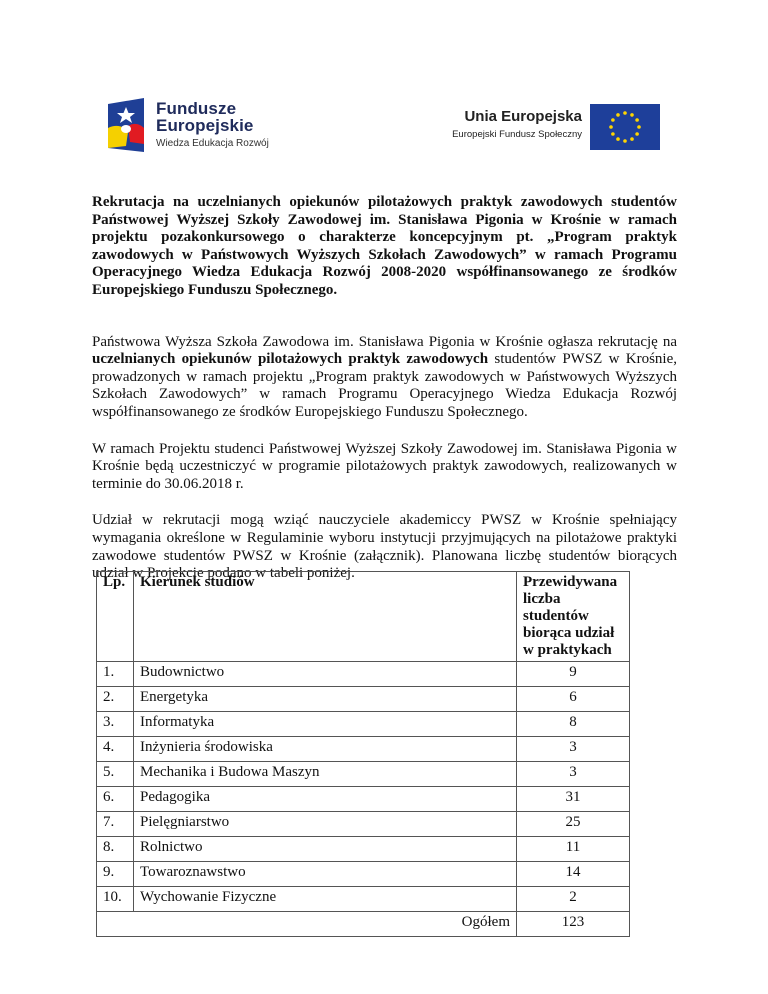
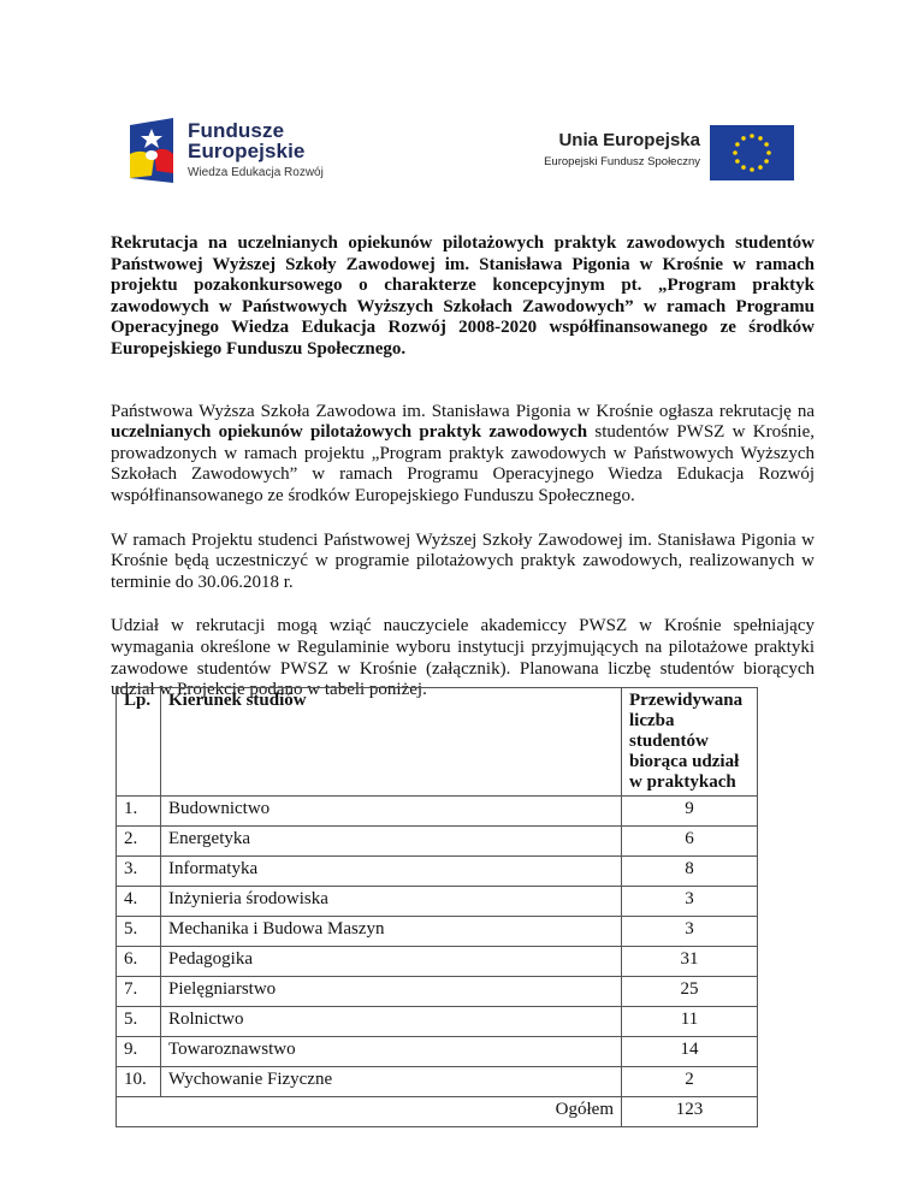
  Fundusze
  Europejskie
  Wiedza Edukacja Rozwój
  Unia Europejska
  Europejski Fundusz Społeczny
  Rekrutacja na uczelnianych opiekunów pilotażowych praktyk zawodowych studentów Państwowej Wyższej Szkoły Zawodowej im. Stanisława Pigonia w Krośnie w ramach projektu pozakonkursowego o charakterze koncepcyjnym pt. „Program praktyk zawodowych w Państwowych Wyższych Szkołach Zawodowych” w ramach Programu Operacyjnego Wiedza Edukacja Rozwój 2008-2020 współfinansowanego ze środków Europejskiego Funduszu Społecznego.
  Państwowa Wyższa Szkoła Zawodowa im. Stanisława Pigonia w Krośnie ogłasza rekrutację na uczelnianych opiekunów pilotażowych praktyk zawodowych studentów PWSZ w Krośnie, prowadzonych w ramach projektu „Program praktyk zawodowych w Państwowych Wyższych Szkołach Zawodowych” w ramach Programu Operacyjnego Wiedza Edukacja Rozwój współfinansowanego ze środków Europejskiego Funduszu Społecznego.
  W ramach Projektu studenci Państwowej Wyższej Szkoły Zawodowej im. Stanisława Pigonia w Krośnie będą uczestniczyć w programie pilotażowych praktyk zawodowych, realizowanych w terminie do 30.06.2018 r.
  Udział w rekrutacji mogą wziąć nauczyciele akademiccy PWSZ w Krośnie spełniający wymagania określone w Regulaminie wyboru instytucji przyjmujących na pilotażowe praktyki zawodowe studentów PWSZ w Krośnie (załącznik). Planowana liczbę studentów biorących udział w Projekcie podano w tabeli poniżej.
  Lp.	Kierunek studiów	Przewidywana liczba studentów biorąca udział w praktykach
  1.	Budownictwo	9
  2.	Energetyka	6
  3.	Informatyka	8
  4.	Inżynieria środowiska	3
  5.	Mechanika i Budowa Maszyn	3
  6.	Pedagogika	31
  7.	Pielęgniarstwo	25
- 8.	Rolnictwo	11
+ 5.	Rolnictwo	11
  9.	Towaroznawstwo	14
  10.	Wychowanie Fizyczne	2
  Ogółem	123
